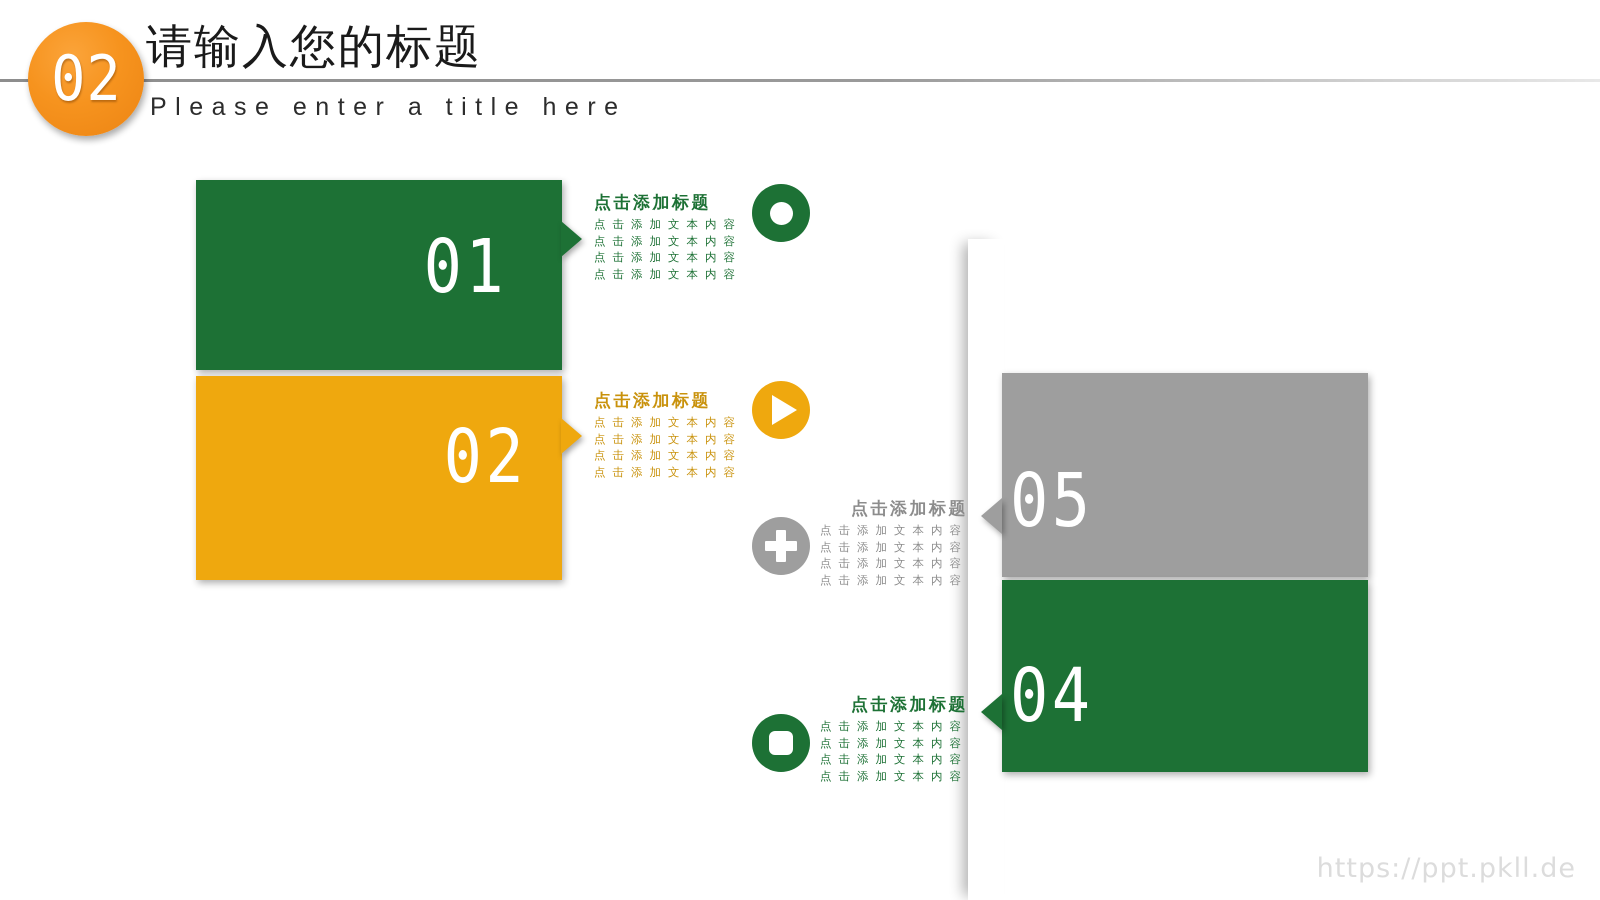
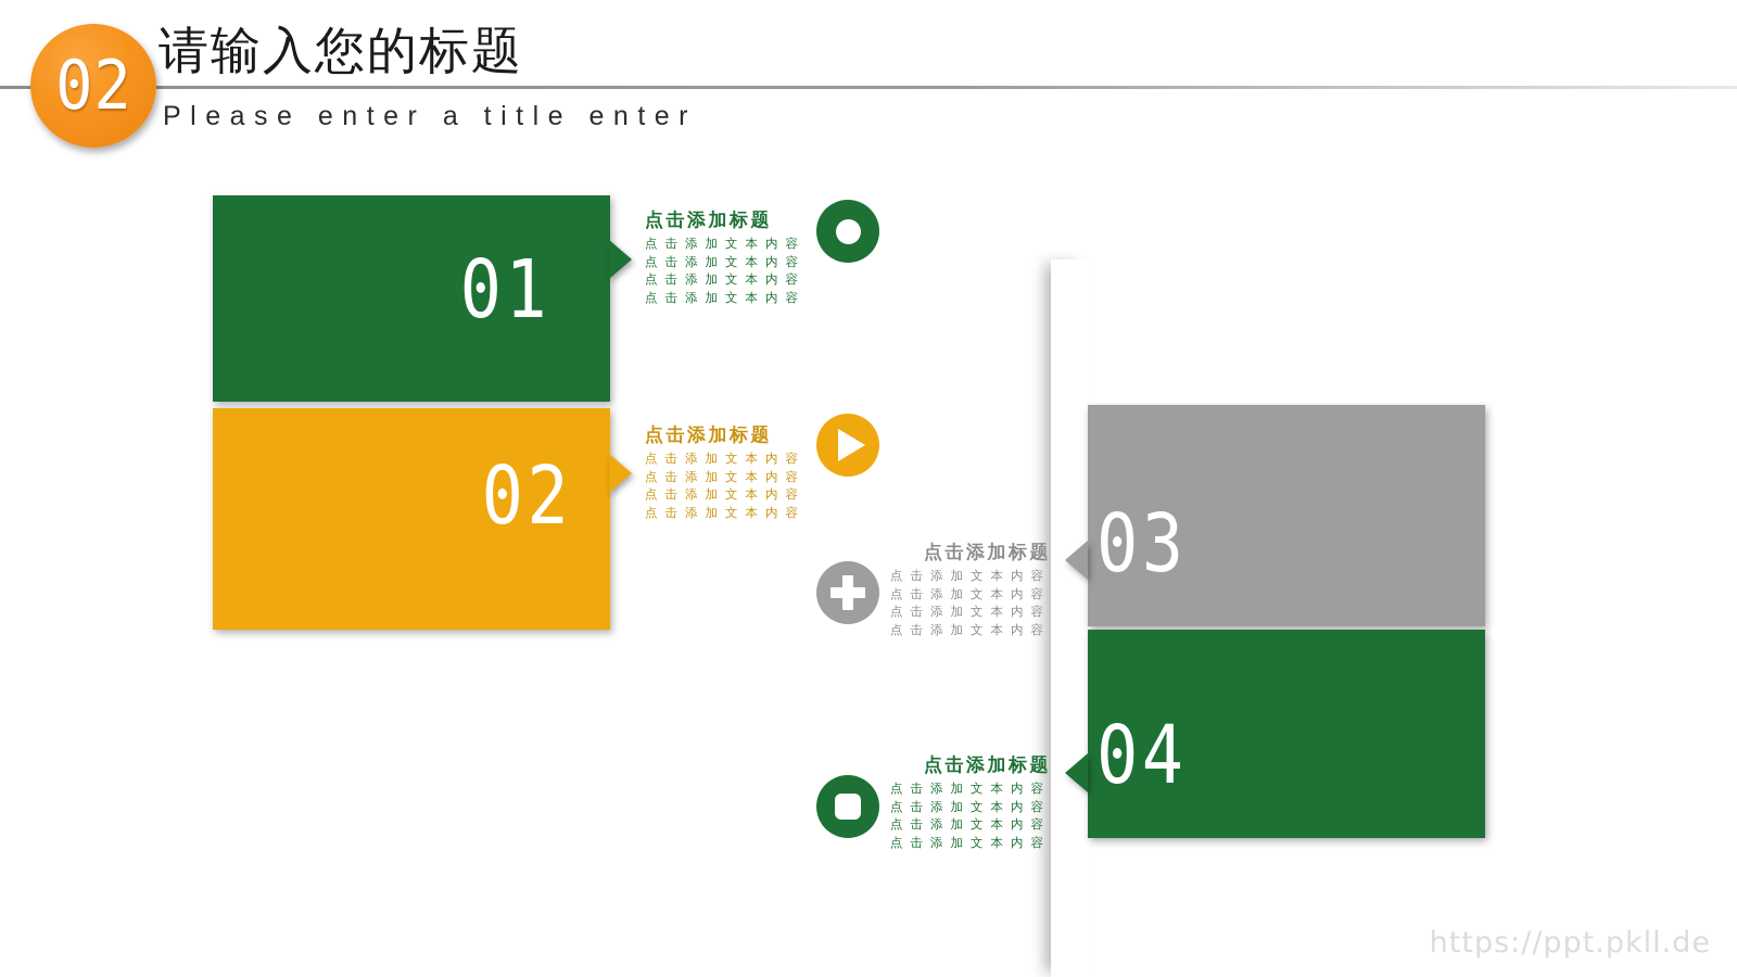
  02
  请输入您的标题
- Please enter a title here
+ Please enter a title enter
  01
  点击添加标题
  点击添加文本内容
  点击添加文本内容
  点击添加文本内容
  点击添加文本内容
  02
  点击添加标题
  点击添加文本内容
  点击添加文本内容
  点击添加文本内容
  点击添加文本内容
- 05
+ 03
  点击添加标题
  点击添加文本内容
  点击添加文本内容
  点击添加文本内容
  点击添加文本内容
  04
  点击添加标题
  点击添加文本内容
  点击添加文本内容
  点击添加文本内容
  点击添加文本内容
  https://ppt.pkll.de
